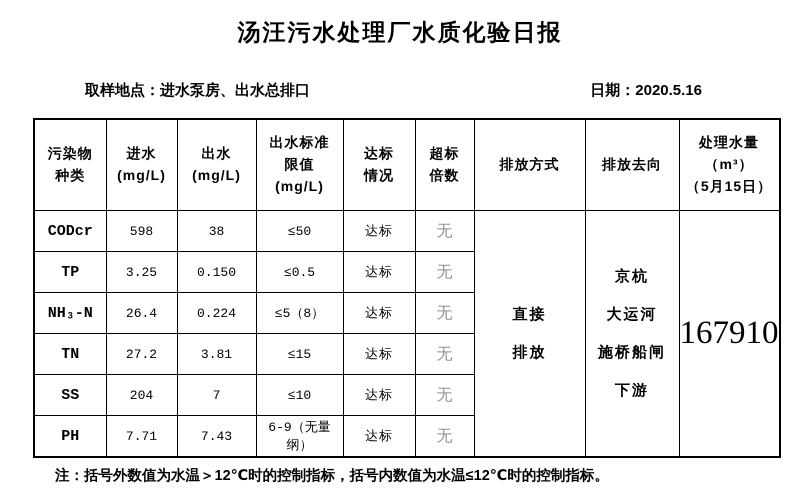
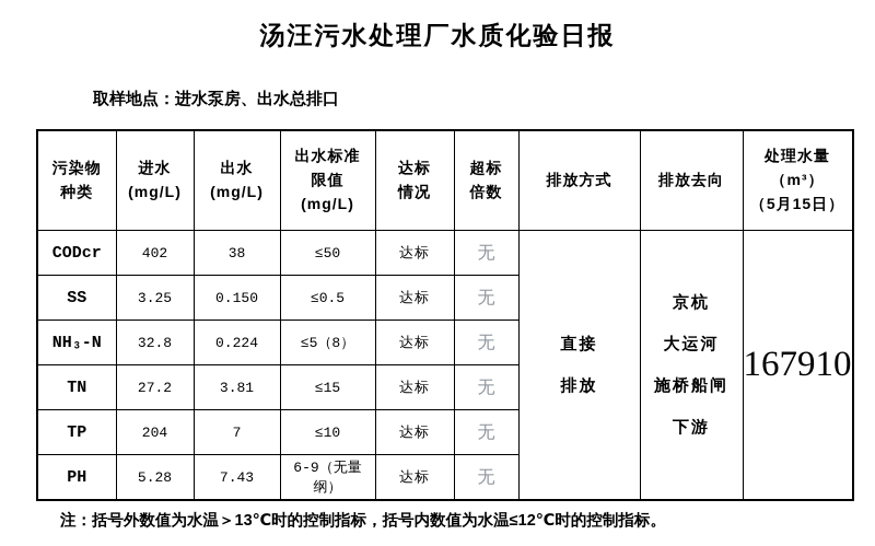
  汤汪污水处理厂水质化验日报
  取样地点：进水泵房、出水总排口
- 日期：2020.5.16
  污染物 种类	进水 (mg/L)	出水 (mg/L)	出水标准 限值 (mg/L)	达标 情况	超标 倍数	排放方式	排放去向	处理水量 （m³） （5月15日）
- CODcr	598	38	≤50	达标	无	直接 排放	京杭 大运河 施桥船闸 下游	167910
+ CODcr	402	38	≤50	达标	无	直接 排放	京杭 大运河 施桥船闸 下游	167910
- TP	3.25	0.150	≤0.5	达标	无
+ SS	3.25	0.150	≤0.5	达标	无
- NH₃-N	26.4	0.224	≤5（8）	达标	无
+ NH₃-N	32.8	0.224	≤5（8）	达标	无
  TN	27.2	3.81	≤15	达标	无
- SS	204	7	≤10	达标	无
+ TP	204	7	≤10	达标	无
- PH	7.71	7.43	6-9（无量纲）	达标	无
+ PH	5.28	7.43	6-9（无量纲）	达标	无
- 注：括号外数值为水温＞12℃时的控制指标，括号内数值为水温≤12℃时的控制指标。
+ 注：括号外数值为水温＞13℃时的控制指标，括号内数值为水温≤12℃时的控制指标。
